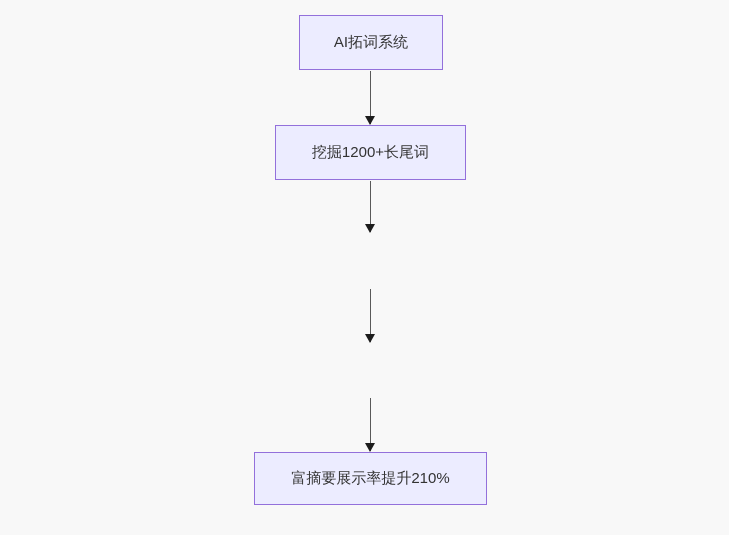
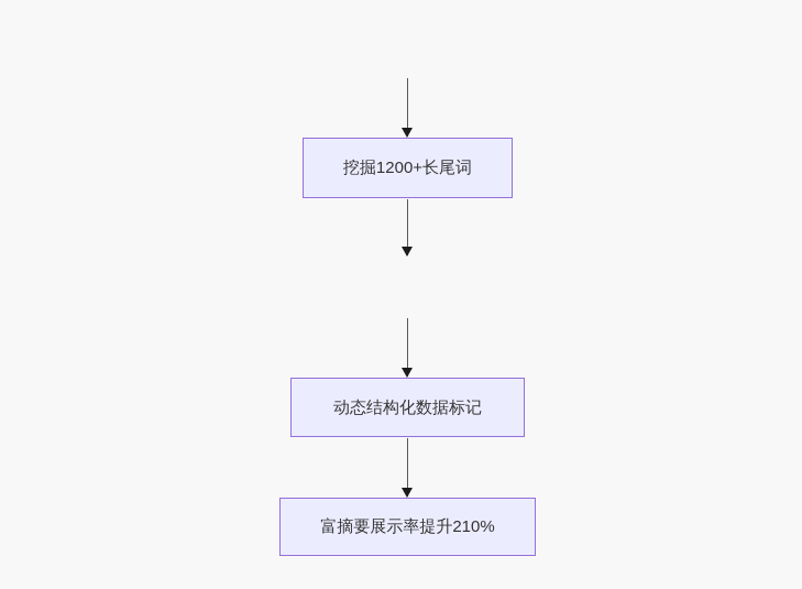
- AI拓词系统
  挖掘1200+长尾词
+ 动态结构化数据标记
  富摘要展示率提升210%
